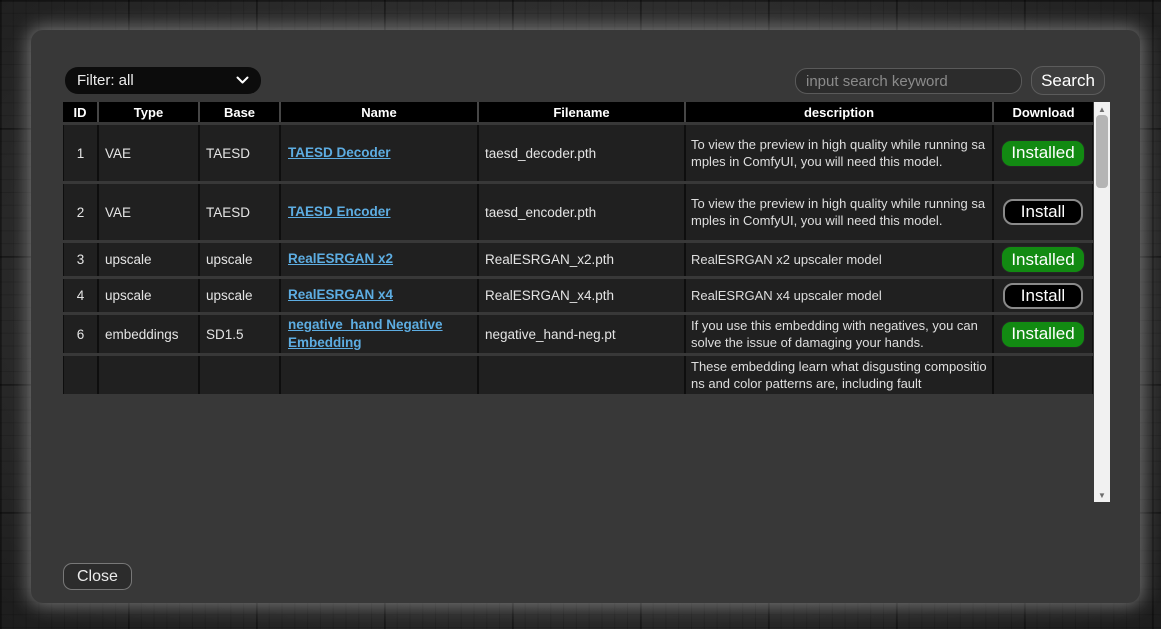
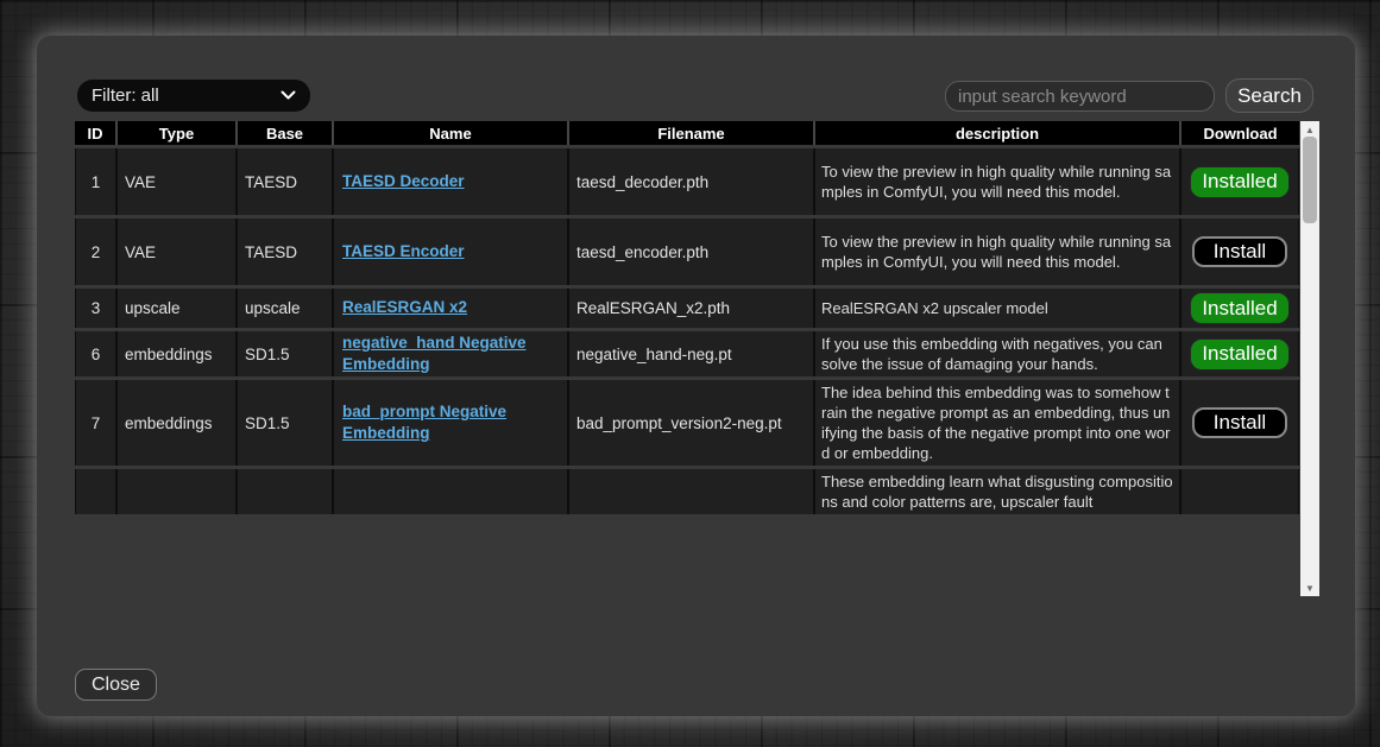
  Filter: all
  input search keyword
  Search
  ID	Type	Base	Name	Filename	description	Download
  1	VAE	TAESD	TAESD Decoder	taesd_decoder.pth	To view the preview in high quality while running samples in ComfyUI, you will need this model.	Installed
  2	VAE	TAESD	TAESD Encoder	taesd_encoder.pth	To view the preview in high quality while running samples in ComfyUI, you will need this model.	Install
  3	upscale	upscale	RealESRGAN x2	RealESRGAN_x2.pth	RealESRGAN x2 upscaler model	Installed
- 4	upscale	upscale	RealESRGAN x4	RealESRGAN_x4.pth	RealESRGAN x4 upscaler model	Install
  6	embeddings	SD1.5	negative_hand Negative Embedding	negative_hand-neg.pt	If you use this embedding with negatives, you can solve the issue of damaging your hands.	Installed
+ 7	embeddings	SD1.5	bad_prompt Negative Embedding	bad_prompt_version2-neg.pt	The idea behind this embedding was to somehow train the negative prompt as an embedding, thus unifying the basis of the negative prompt into one word or embedding.	Install
- 					These embedding learn what disgusting compositions and color patterns are, including fault
+ 					These embedding learn what disgusting compositions and color patterns are, upscaler fault
  ▲
  ▼
  Close
